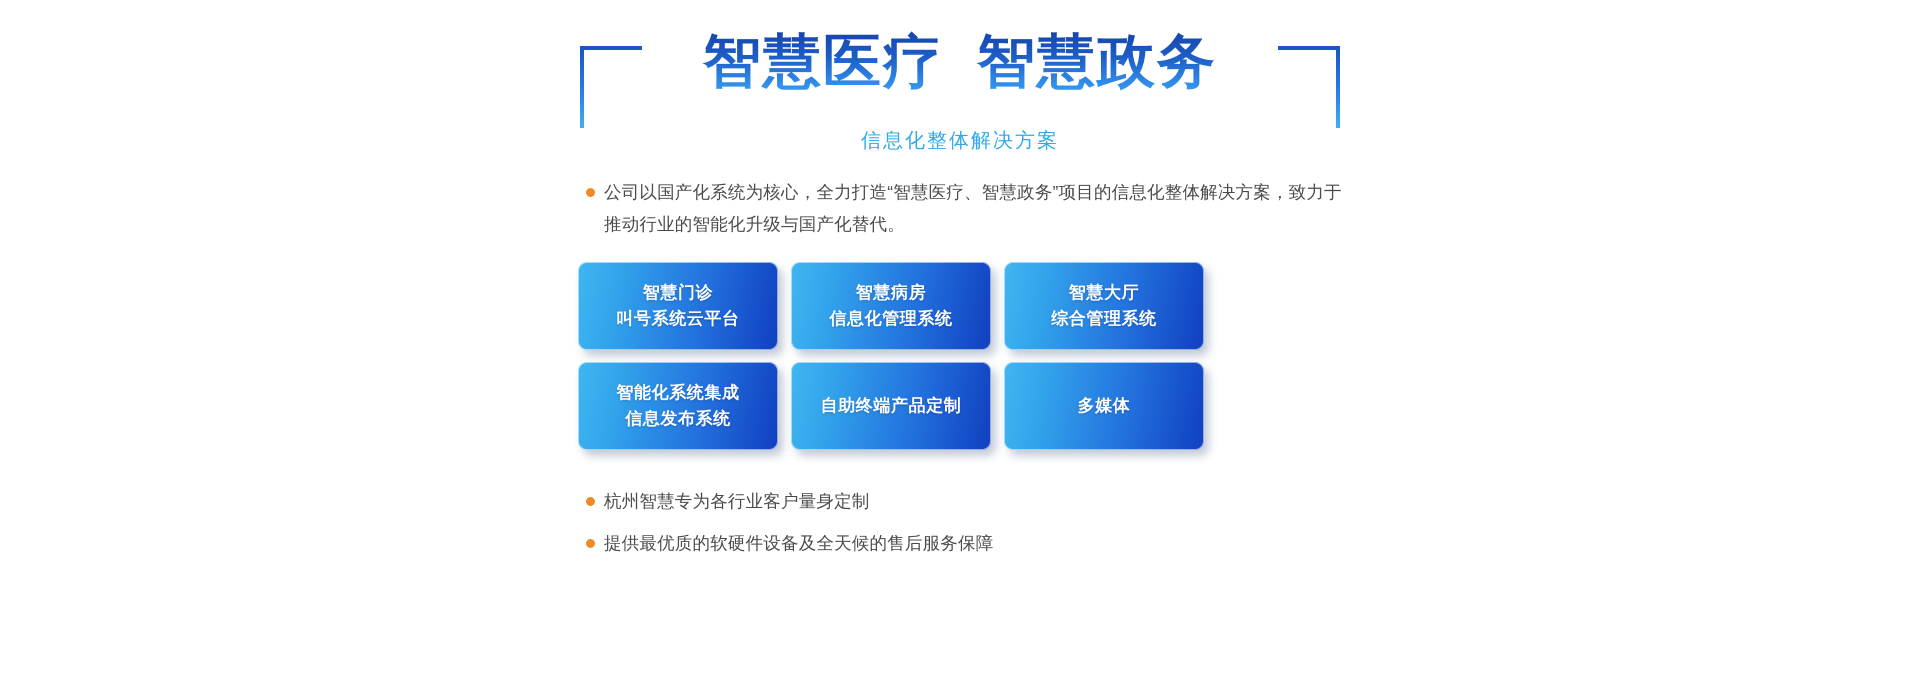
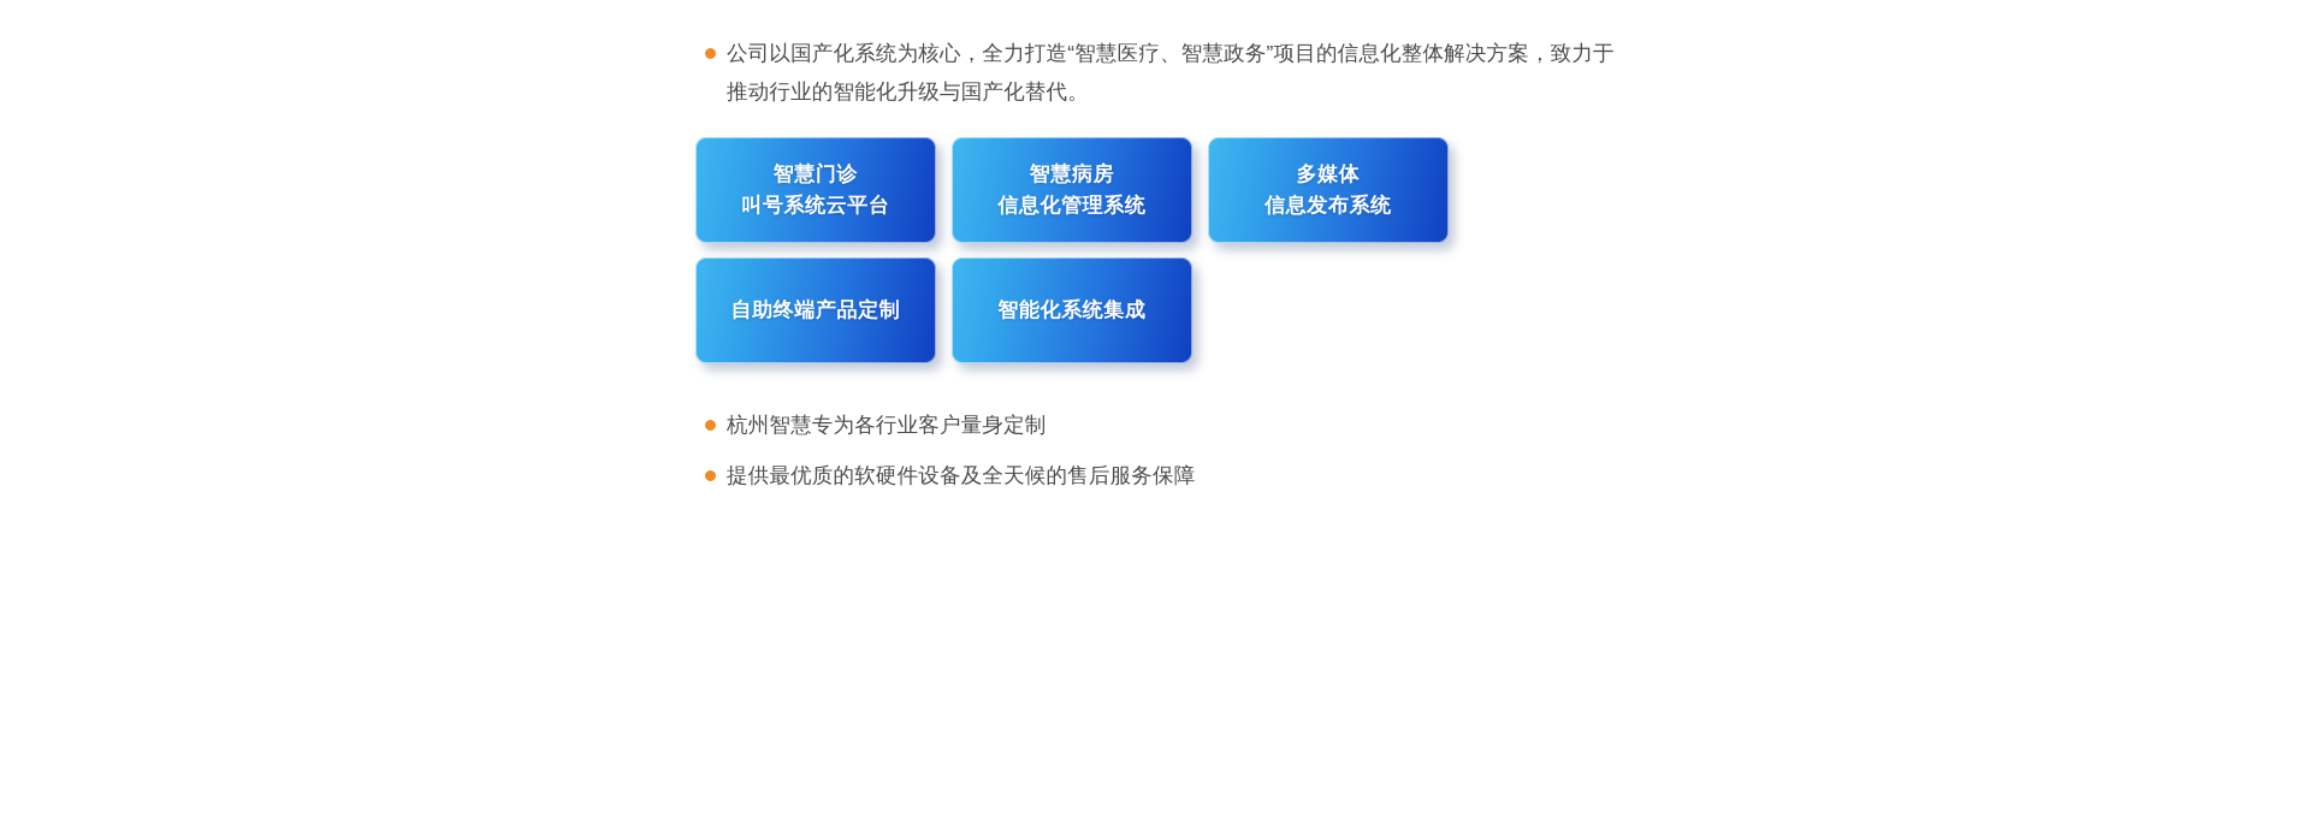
- 智慧医疗 智慧政务
- 信息化整体解决方案
  公司以国产化系统为核心，全力打造“智慧医疗、智慧政务”项目的信息化整体解决方案，致力于推动行业的智能化升级与国产化替代。
  智慧门诊
  叫号系统云平台
  智慧病房
  信息化管理系统
- 智慧大厅
- 综合管理系统
- 智能化系统集成
+ 多媒体
  信息发布系统
  自助终端产品定制
- 多媒体
+ 智能化系统集成
  杭州智慧专为各行业客户量身定制
  提供最优质的软硬件设备及全天候的售后服务保障
